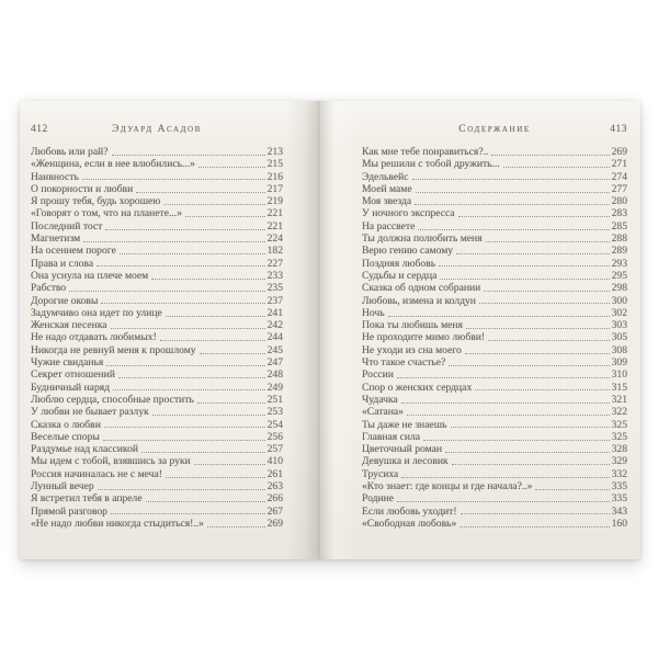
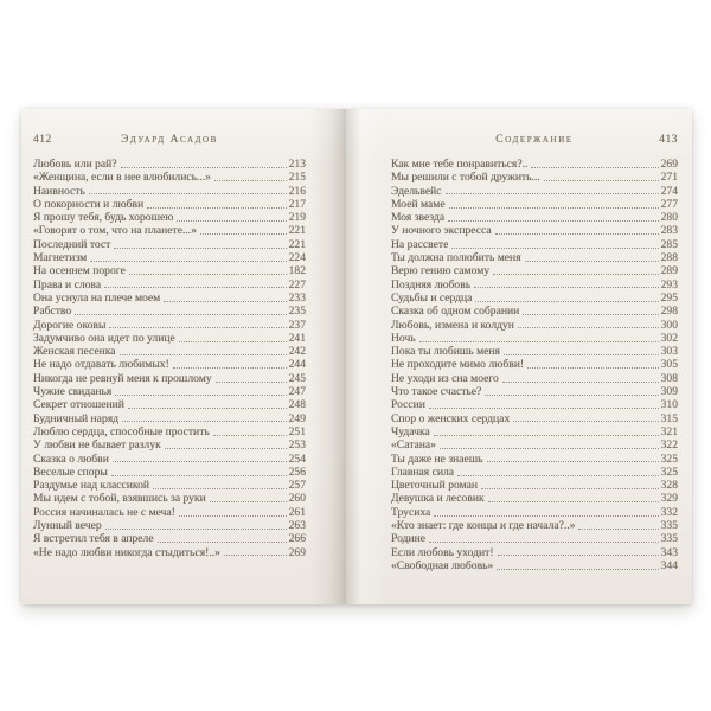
  412
  Эдуард Асадов
  Любовь или рай?
  213
  «Женщина, если в нее влюбились...»
  215
  Наивность
  216
  О покорности и любви
  217
  Я прошу тебя, будь хорошею
  219
  «Говорят о том, что на планете...»
  221
  Последний тост
  221
  Магнетизм
  224
  На осеннем пороге
  182
  Права и слова
  227
  Она уснула на плече моем
  233
  Рабство
  235
  Дорогие оковы
  237
  Задумчиво она идет по улице
  241
  Женская песенка
  242
  Не надо отдавать любимых!
  244
  Никогда не ревнуй меня к прошлому
  245
  Чужие свиданья
  247
  Секрет отношений
  248
  Будничный наряд
  249
  Люблю сердца, способные простить
  251
  У любви не бывает разлук
  253
  Сказка о любви
  254
  Веселые споры
  256
  Раздумье над классикой
  257
  Мы идем с тобой, взявшись за руки
- 410
+ 260
  Россия начиналась не с меча!
  261
  Лунный вечер
  263
  Я встретил тебя в апреле
  266
- Прямой разговор
- 267
  «Не надо любви никогда стыдиться!..»
  269
  Содержание
  413
  Как мне тебе понравиться?..
  269
  Мы решили с тобой дружить...
  271
  Эдельвейс
  274
  Моей маме
  277
  Моя звезда
  280
  У ночного экспресса
  283
  На рассвете
  285
  Ты должна полюбить меня
  288
  Верю гению самому
  289
  Поздняя любовь
  293
  Судьбы и сердца
  295
  Сказка об одном собрании
  298
  Любовь, измена и колдун
  300
  Ночь
  302
  Пока ты любишь меня
  303
  Не проходите мимо любви!
  305
  Не уходи из сна моего
  308
  Что такое счастье?
  309
  России
  310
  Спор о женских сердцах
  315
  Чудачка
  321
  «Сатана»
  322
  Ты даже не знаешь
  325
  Главная сила
  325
  Цветочный роман
  328
  Девушка и лесовик
  329
  Трусиха
  332
  «Кто знает: где концы и где начала?..»
  335
  Родине
  335
  Если любовь уходит!
  343
  «Свободная любовь»
- 160
+ 344
